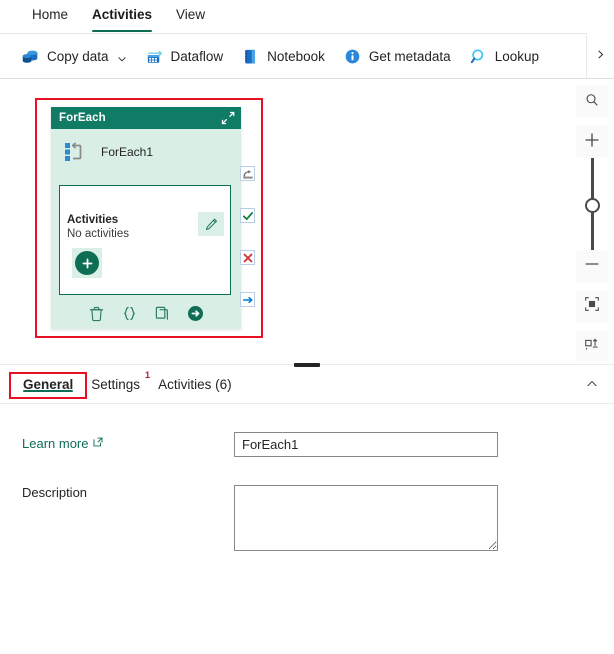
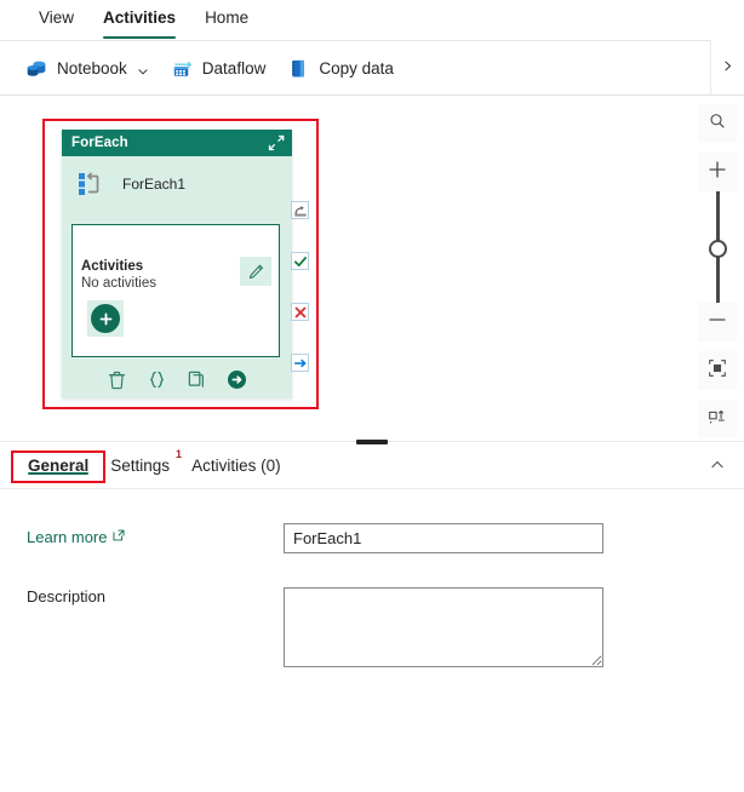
- Home
+ View
  Activities
- View
+ Home
- Copy data
+ Notebook
  Dataflow
- Notebook
+ Copy data
- Get metadata
- Lookup
  ForEach
  ForEach1
  Activities
  No activities
  General
  Settings
  1
- Activities (6)
+ Activities (0)
  Learn more
  ForEach1
  Description
